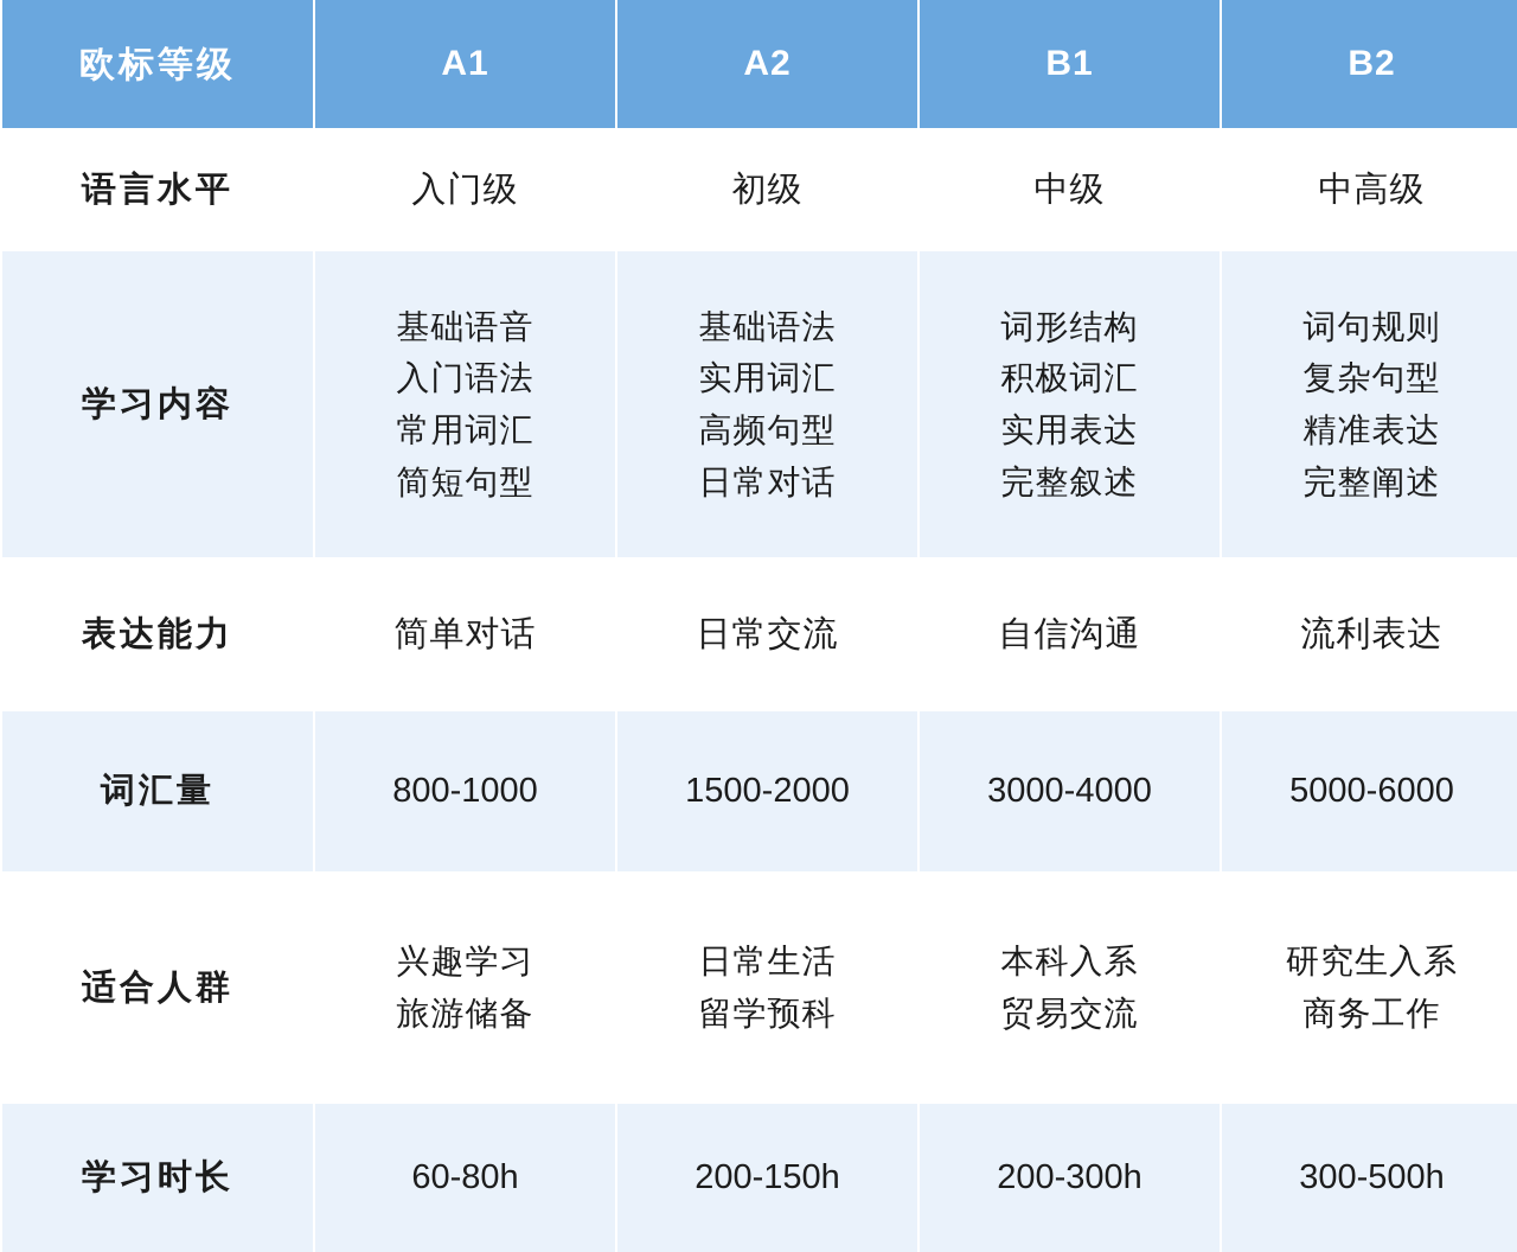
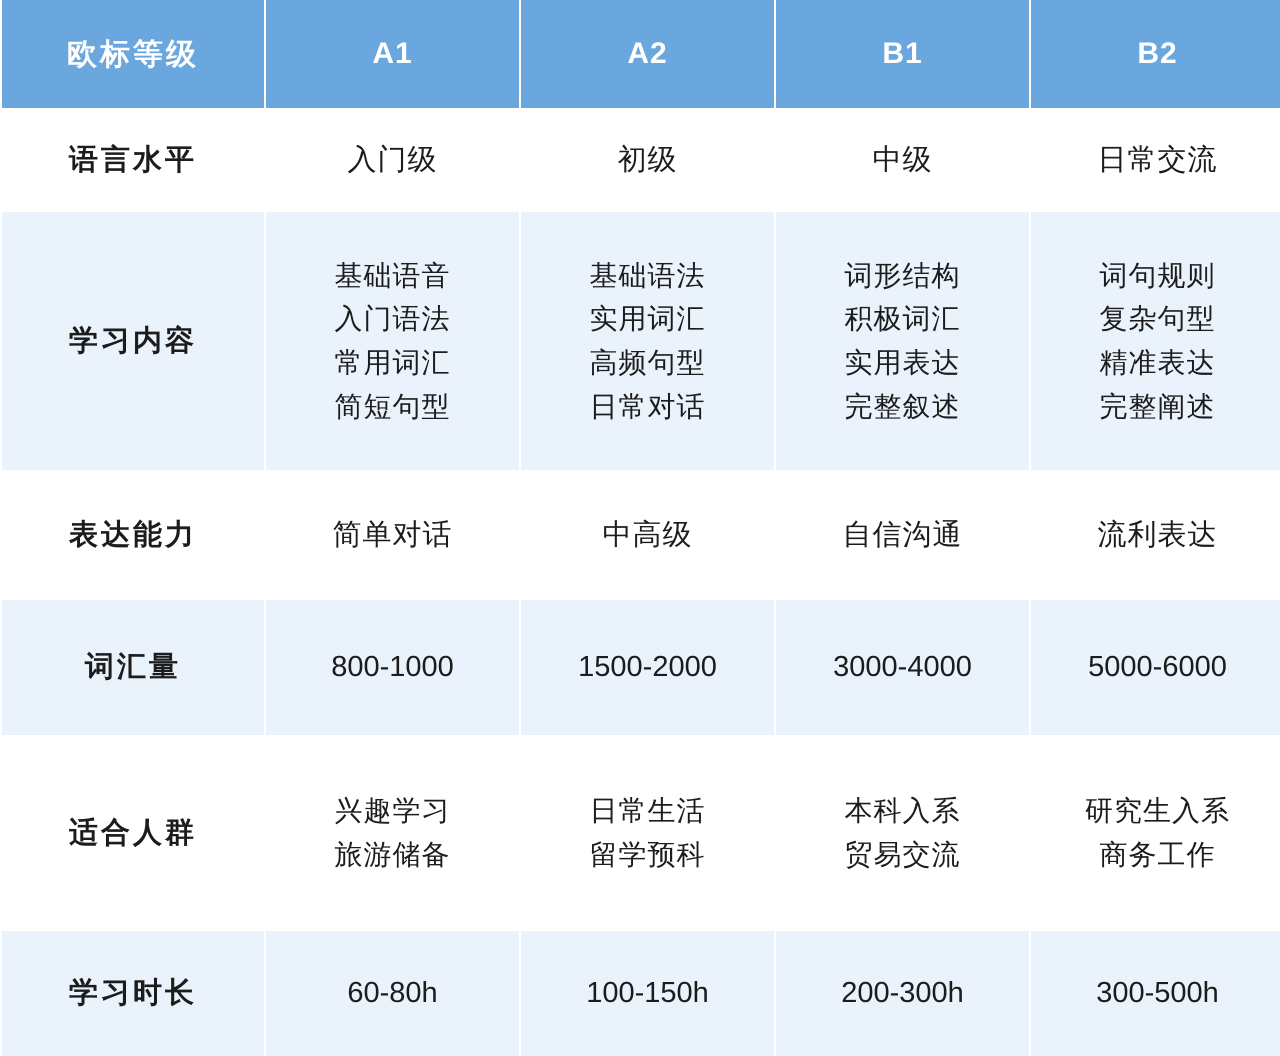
  欧标等级	A1	A2	B1	B2
- 语言水平	入门级	初级	中级	中高级
+ 语言水平	入门级	初级	中级	日常交流
  学习内容	基础语音 入门语法 常用词汇 简短句型	基础语法 实用词汇 高频句型 日常对话	词形结构 积极词汇 实用表达 完整叙述	词句规则 复杂句型 精准表达 完整阐述
- 表达能力	简单对话	日常交流	自信沟通	流利表达
+ 表达能力	简单对话	中高级	自信沟通	流利表达
  词汇量	800-1000	1500-2000	3000-4000	5000-6000
  适合人群	兴趣学习 旅游储备	日常生活 留学预科	本科入系 贸易交流	研究生入系 商务工作
- 学习时长	60-80h	200-150h	200-300h	300-500h
+ 学习时长	60-80h	100-150h	200-300h	300-500h
